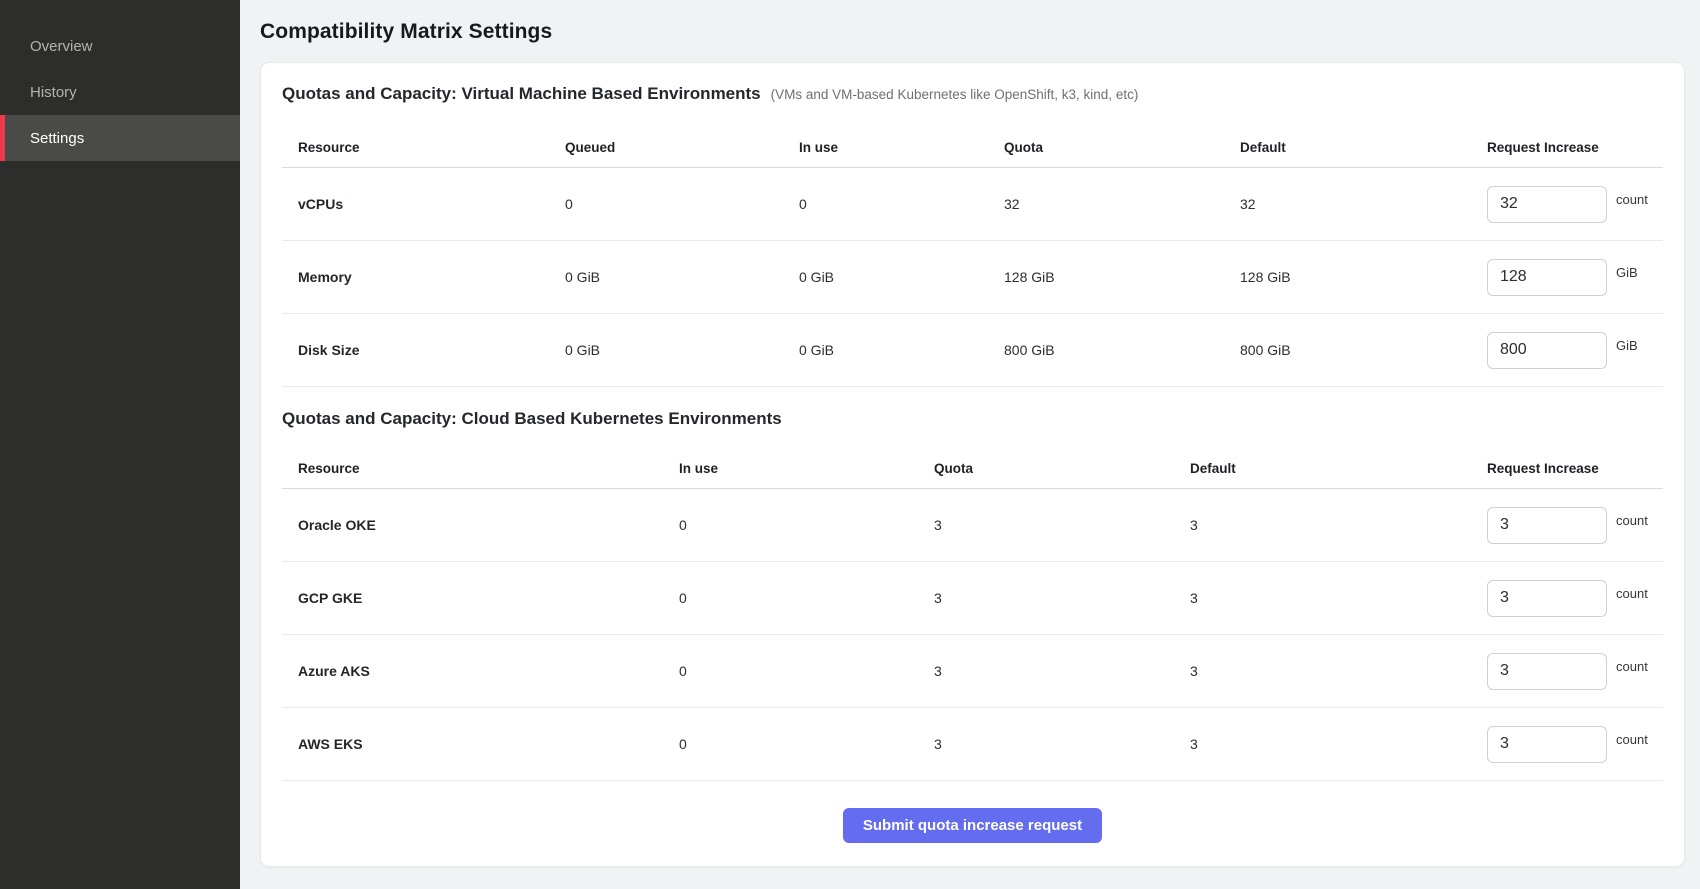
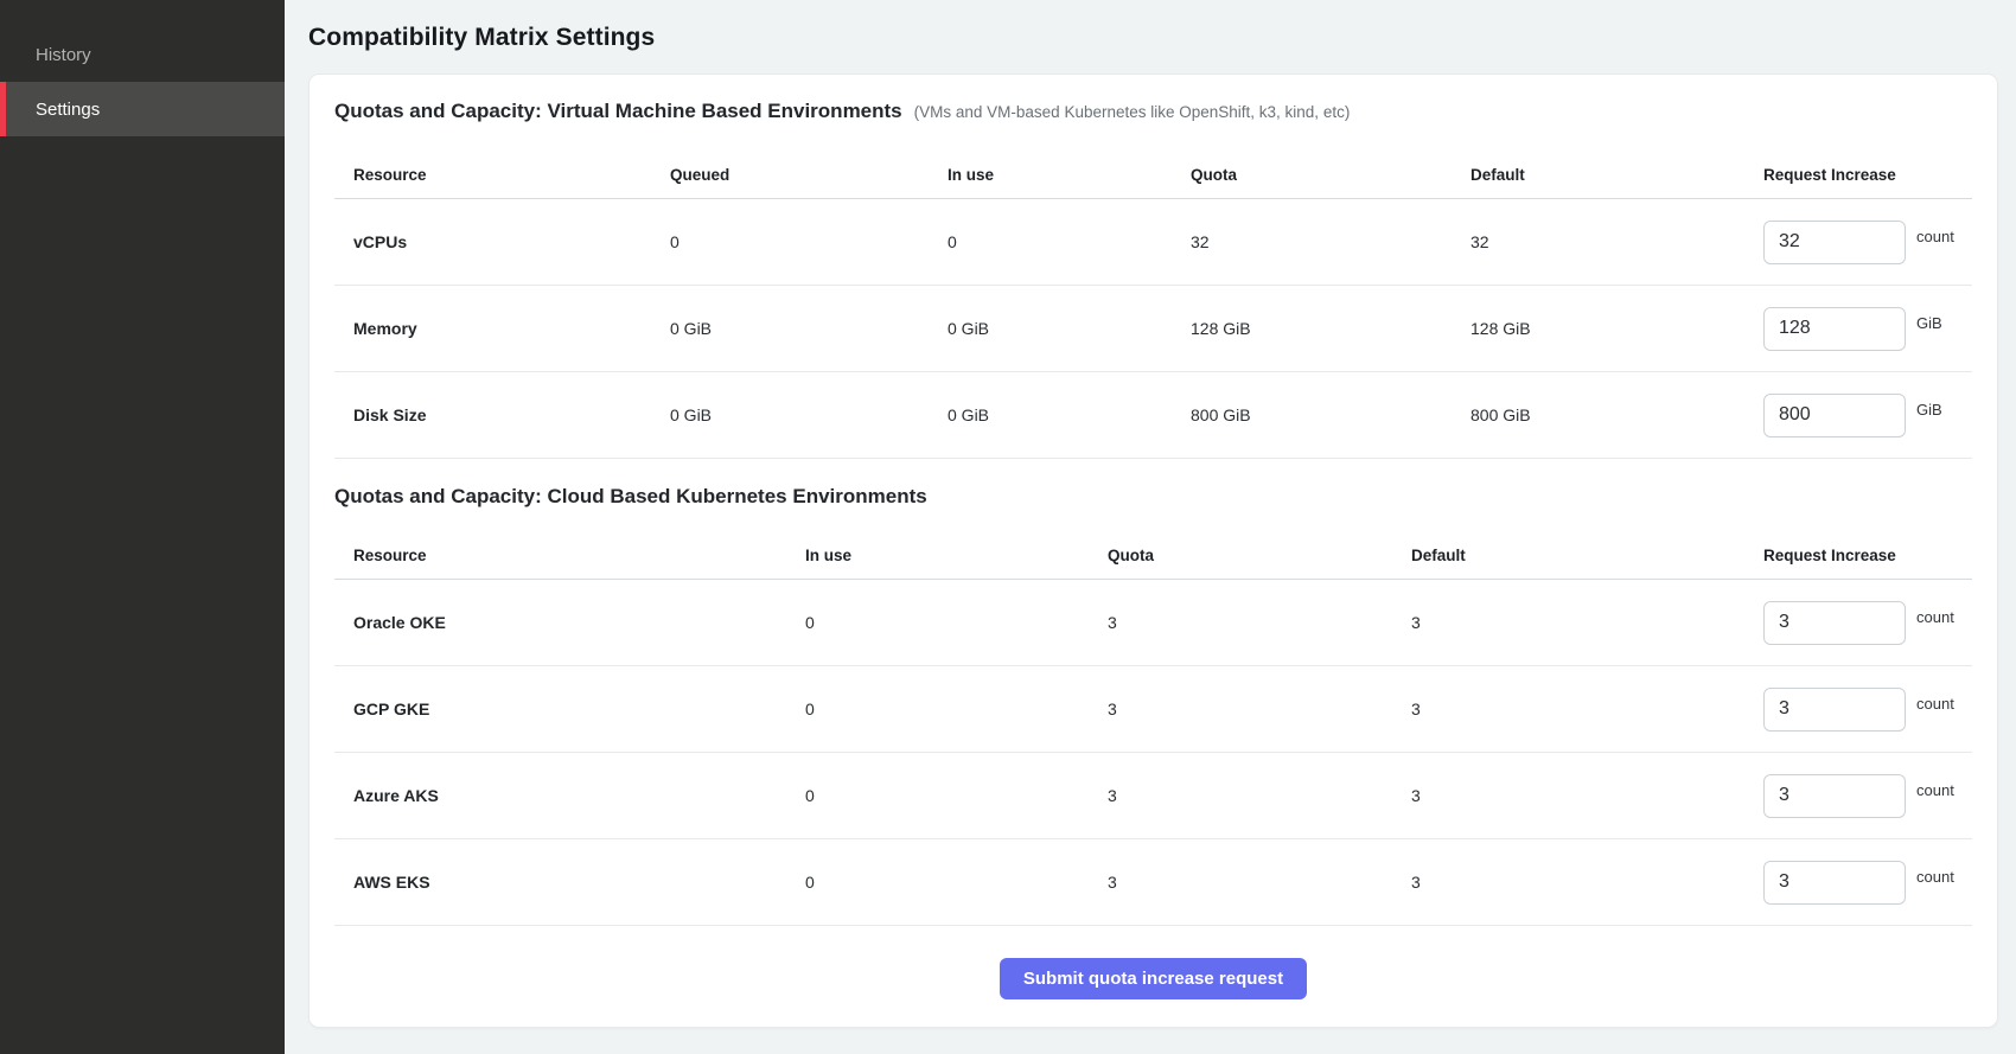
- Overview
  History
  Settings
  Compatibility Matrix Settings
  Quotas and Capacity: Virtual Machine Based Environments
  (VMs and VM-based Kubernetes like OpenShift, k3, kind, etc)
  Resource
  Queued
  In use
  Quota
  Default
  Request Increase
  vCPUs
  0
  0
  32
  32
  32
  count
  Memory
  0 GiB
  0 GiB
  128 GiB
  128 GiB
  128
  GiB
  Disk Size
  0 GiB
  0 GiB
  800 GiB
  800 GiB
  800
  GiB
  Quotas and Capacity: Cloud Based Kubernetes Environments
  Resource
  In use
  Quota
  Default
  Request Increase
  Oracle OKE
  0
  3
  3
  3
  count
  GCP GKE
  0
  3
  3
  3
  count
  Azure AKS
  0
  3
  3
  3
  count
  AWS EKS
  0
  3
  3
  3
  count
  Submit quota increase request
